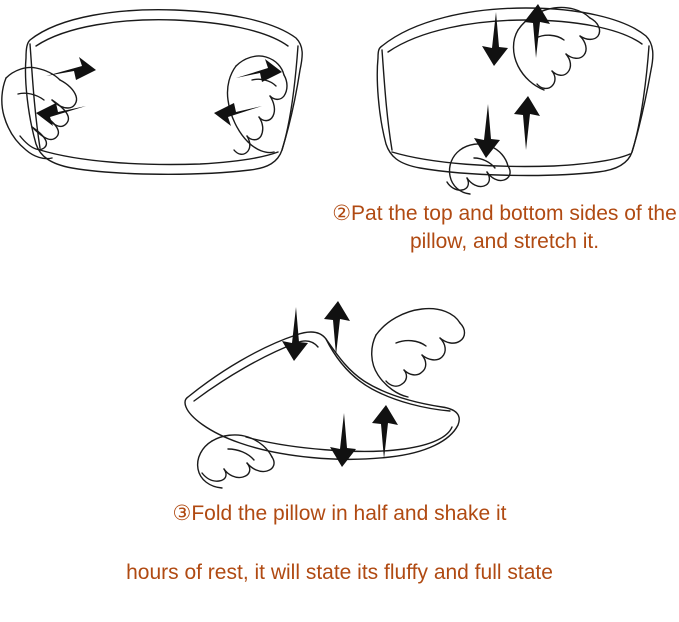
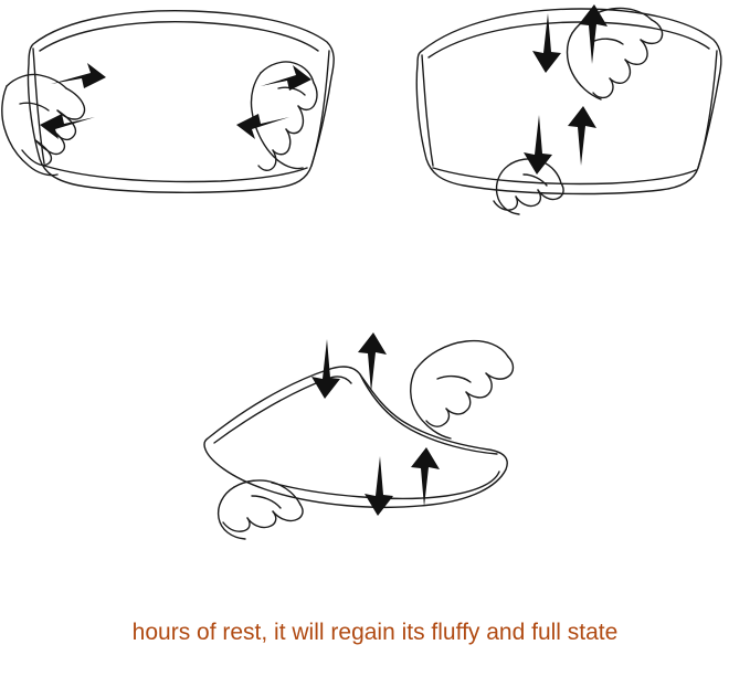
- ②Pat the top and bottom sides of the pillow, and stretch it.
- ③Fold the pillow in half and shake it
- hours of rest, it will state its fluffy and full state
+ hours of rest, it will regain its fluffy and full state
